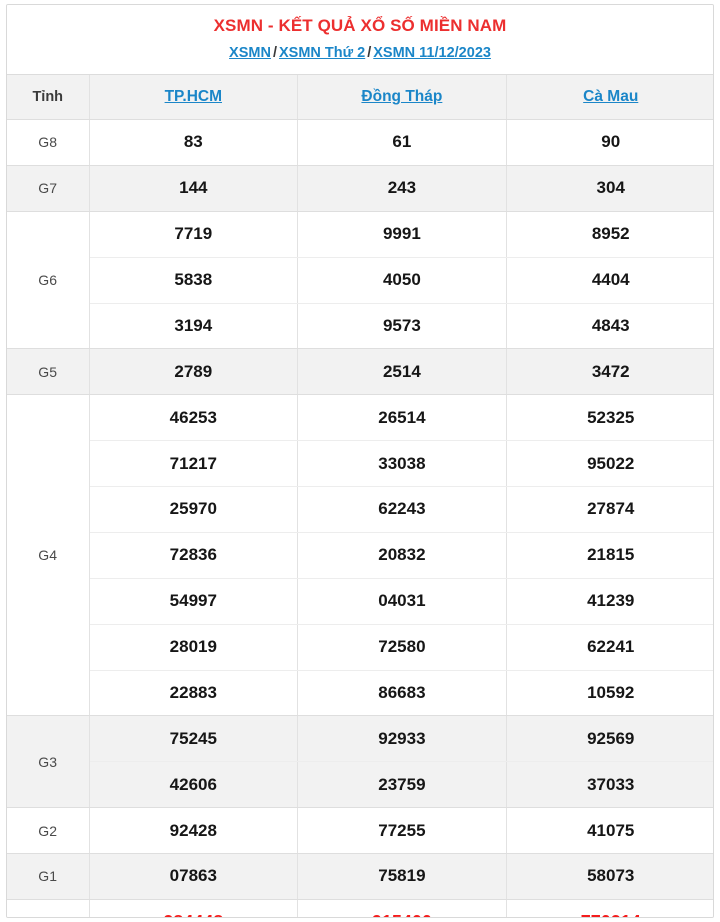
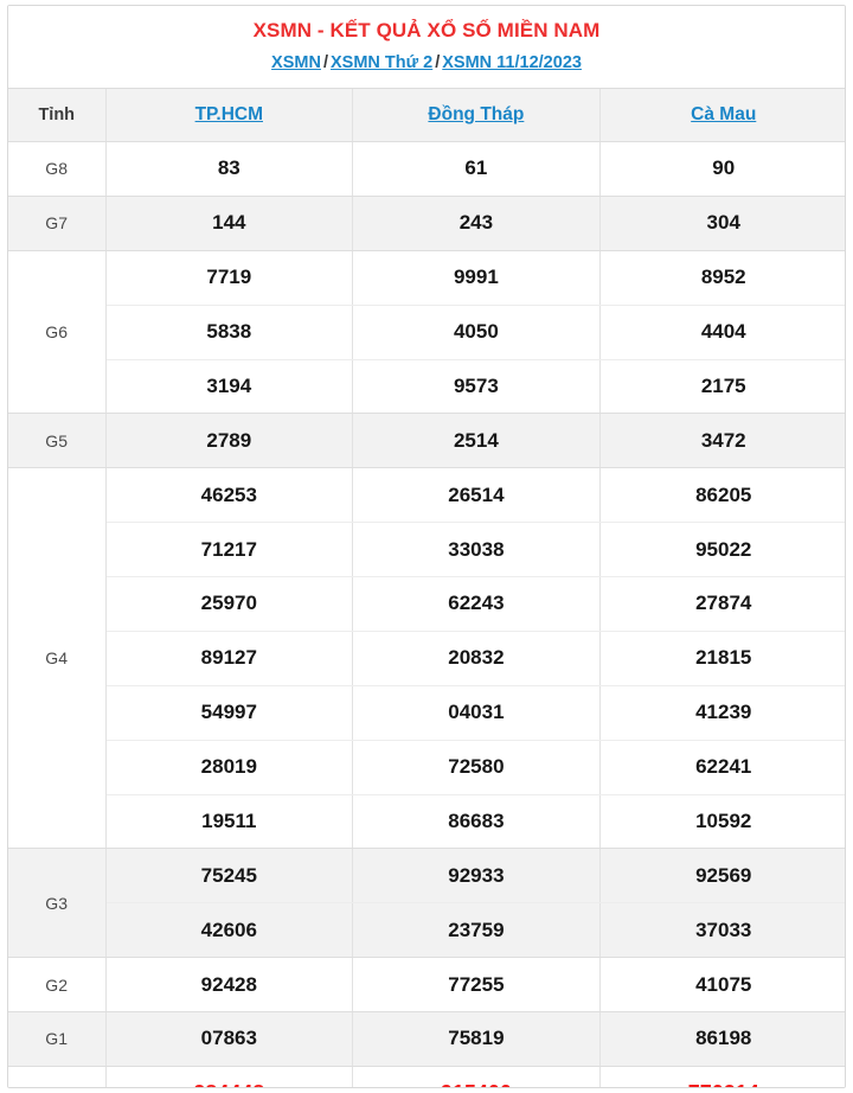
  XSMN - KẾT QUẢ XỔ SỐ MIỀN NAM
  XSMN / XSMN Thứ 2 / XSMN 11/12/2023
  Tỉnh	TP.HCM	Đồng Tháp	Cà Mau
  G8	83	61	90
  G7	144	243	304
  G6	7719	9991	8952
  5838	4050	4404
- 3194	9573	4843
+ 3194	9573	2175
  G5	2789	2514	3472
- G4	46253	26514	52325
+ G4	46253	26514	86205
  71217	33038	95022
  25970	62243	27874
- 72836	20832	21815
+ 89127	20832	21815
  54997	04031	41239
  28019	72580	62241
- 22883	86683	10592
+ 19511	86683	10592
  G3	75245	92933	92569
  42606	23759	37033
  G2	92428	77255	41075
- G1	07863	75819	58073
+ G1	07863	75819	86198
